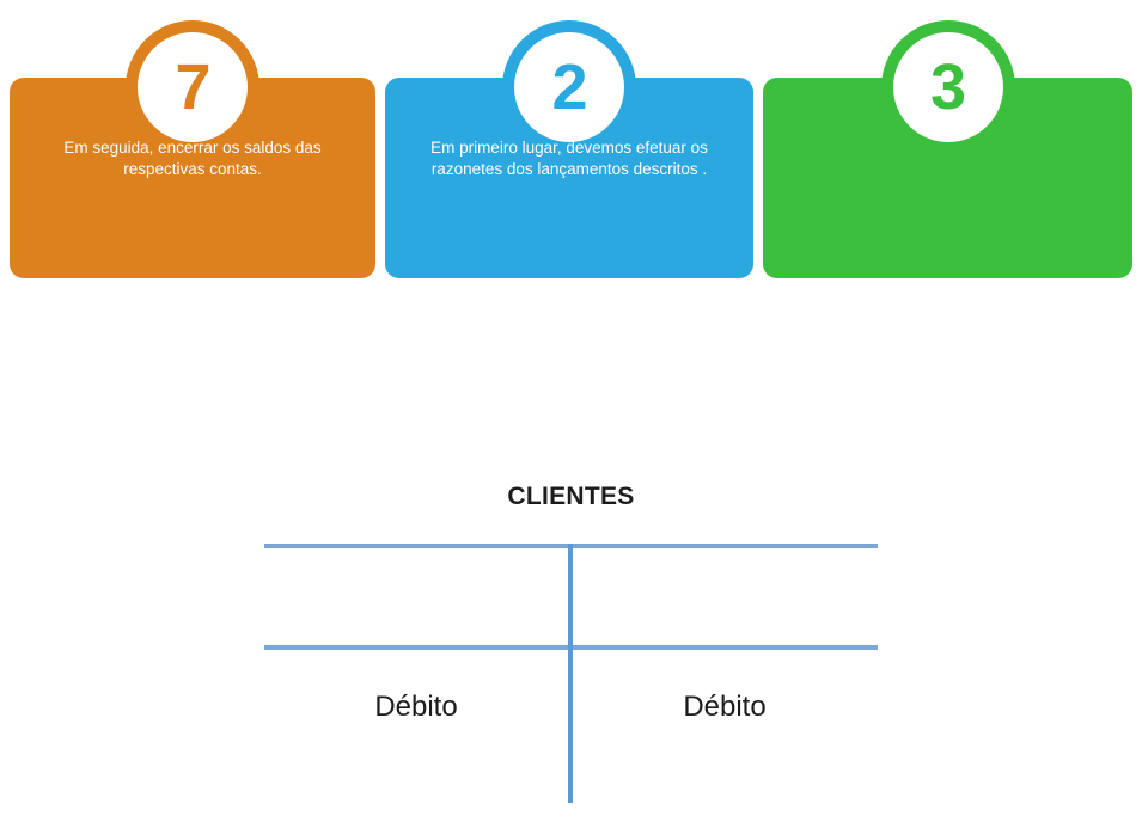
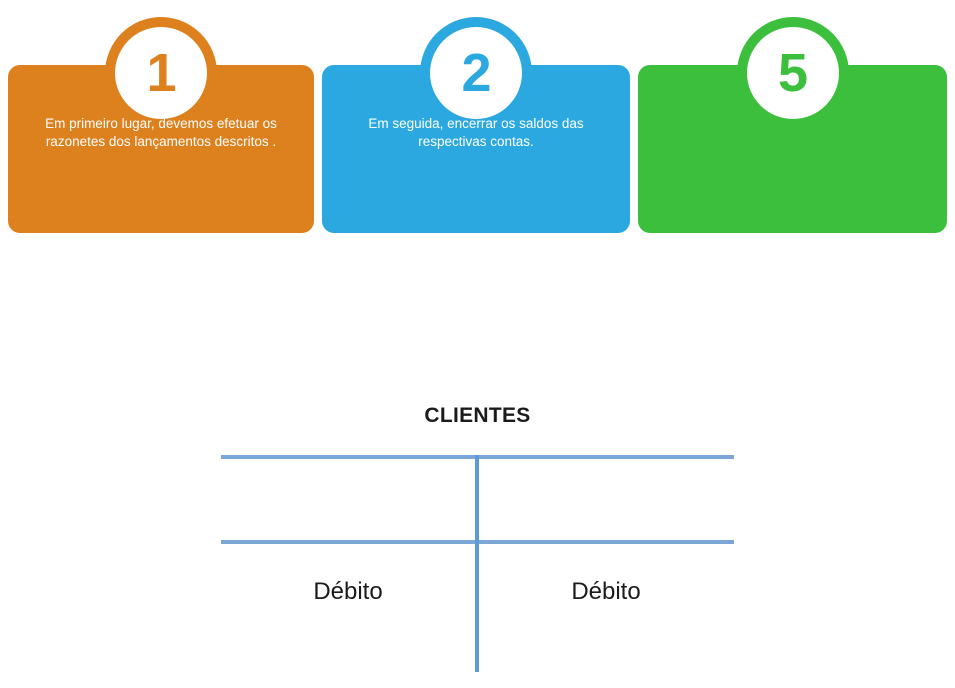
- 7
+ 1
- Em seguida, encerrar os saldos das respectivas contas.
+ Em primeiro lugar, devemos efetuar os razonetes dos lançamentos descritos .
  2
- Em primeiro lugar, devemos efetuar os razonetes dos lançamentos descritos .
+ Em seguida, encerrar os saldos das respectivas contas.
- 3
+ 5
  CLIENTES
  Débito
  Débito
